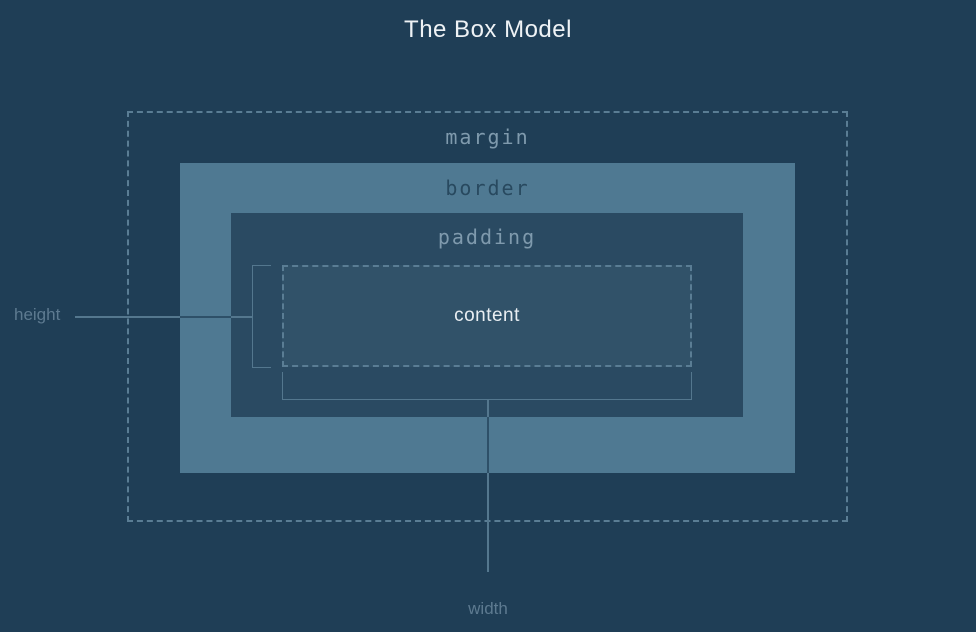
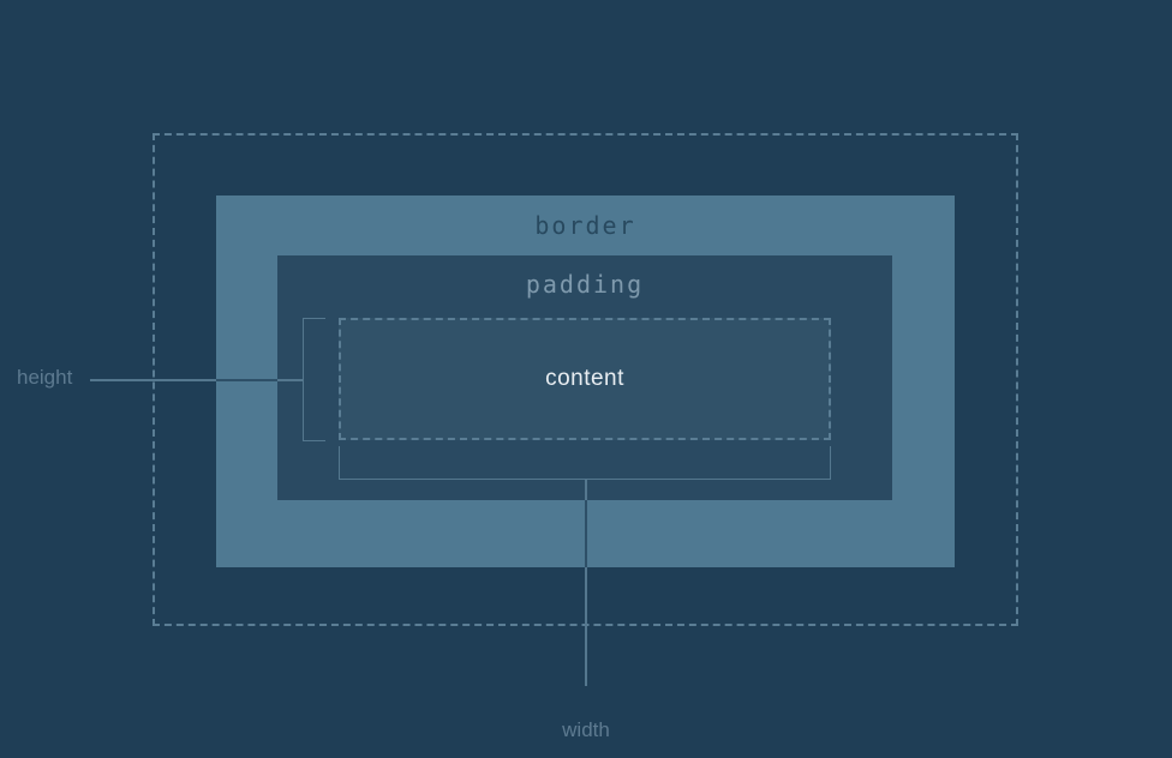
- The Box Model
- margin
  border
  padding
  content
  height
  width
